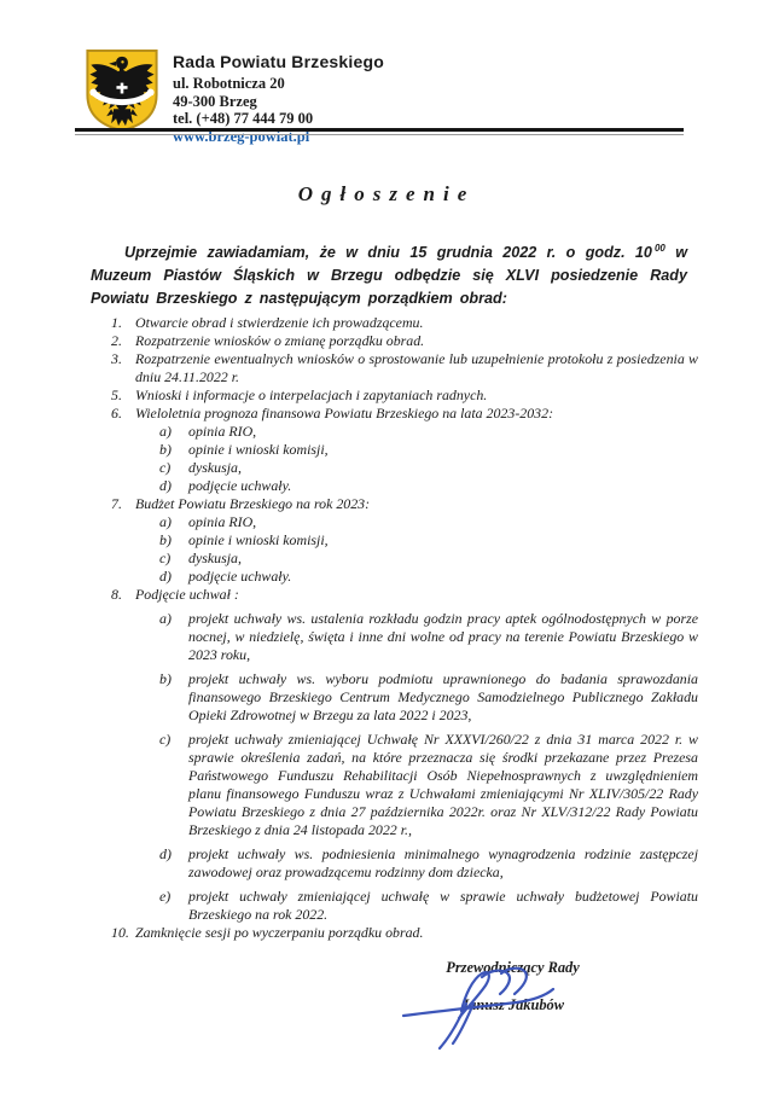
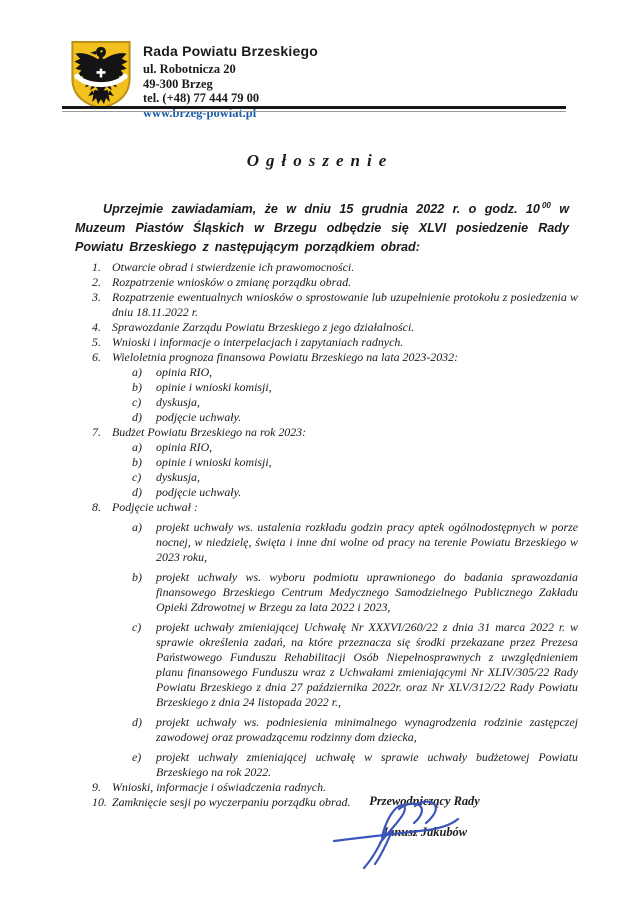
  Rada Powiatu Brzeskiego
  ul. Robotnicza 20
  49-300 Brzeg
  tel. (+48) 77 444 79 00
  www.brzeg-powiat.pl
  Ogłoszenie
  Uprzejmie zawiadamiam, że w dniu 15 grudnia 2022 r. o godz. 10 00 w Muzeum Piastów Śląskich w Brzegu odbędzie się XLVI posiedzenie Rady Powiatu Brzeskiego z następującym porządkiem obrad:
  1.
- Otwarcie obrad i stwierdzenie ich prowadzącemu.
+ Otwarcie obrad i stwierdzenie ich prawomocności.
  2.
  Rozpatrzenie wniosków o zmianę porządku obrad.
  3.
- Rozpatrzenie ewentualnych wniosków o sprostowanie lub uzupełnienie protokołu z posiedzenia w dniu 24.11.2022 r.
+ Rozpatrzenie ewentualnych wniosków o sprostowanie lub uzupełnienie protokołu z posiedzenia w dniu 18.11.2022 r.
+ 4.
+ Sprawozdanie Zarządu Powiatu Brzeskiego z jego działalności.
  5.
  Wnioski i informacje o interpelacjach i zapytaniach radnych.
  6.
  Wieloletnia prognoza finansowa Powiatu Brzeskiego na lata 2023-2032:
  a)
  opinia RIO,
  b)
  opinie i wnioski komisji,
  c)
  dyskusja,
  d)
  podjęcie uchwały.
  7.
  Budżet Powiatu Brzeskiego na rok 2023:
  a)
  opinia RIO,
  b)
  opinie i wnioski komisji,
  c)
  dyskusja,
  d)
  podjęcie uchwały.
  8.
  Podjęcie uchwał :
  a)
  projekt uchwały ws. ustalenia rozkładu godzin pracy aptek ogólnodostępnych w porze nocnej, w niedzielę, święta i inne dni wolne od pracy na terenie Powiatu Brzeskiego w 2023 roku,
  b)
  projekt uchwały ws. wyboru podmiotu uprawnionego do badania sprawozdania finansowego Brzeskiego Centrum Medycznego Samodzielnego Publicznego Zakładu Opieki Zdrowotnej w Brzegu za lata 2022 i 2023,
  c)
  projekt uchwały zmieniającej Uchwałę Nr XXXVI/260/22 z dnia 31 marca 2022 r. w sprawie określenia zadań, na które przeznacza się środki przekazane przez Prezesa Państwowego Funduszu Rehabilitacji Osób Niepełnosprawnych z uwzględnieniem planu finansowego Funduszu wraz z Uchwałami zmieniającymi Nr XLIV/305/22 Rady Powiatu Brzeskiego z dnia 27 października 2022r. oraz Nr XLV/312/22 Rady Powiatu Brzeskiego z dnia 24 listopada 2022 r.,
  d)
  projekt uchwały ws. podniesienia minimalnego wynagrodzenia rodzinie zastępczej zawodowej oraz prowadzącemu rodzinny dom dziecka,
  e)
  projekt uchwały zmieniającej uchwałę w sprawie uchwały budżetowej Powiatu Brzeskiego na rok 2022.
+ 9.
+ Wnioski, informacje i oświadczenia radnych.
  10.
  Zamknięcie sesji po wyczerpaniu porządku obrad.
  Przewodnizący Rady
